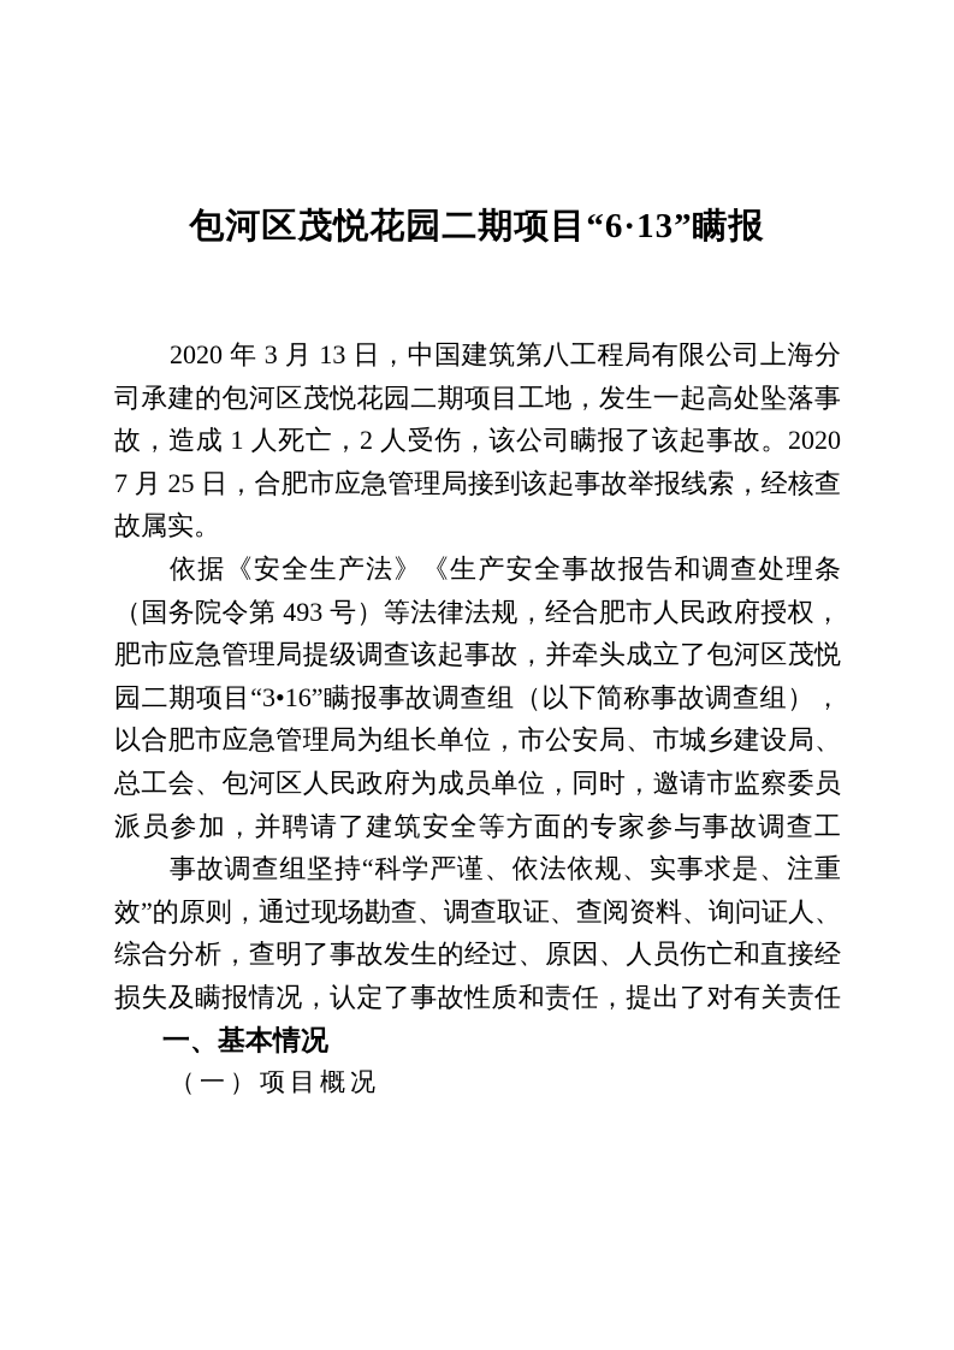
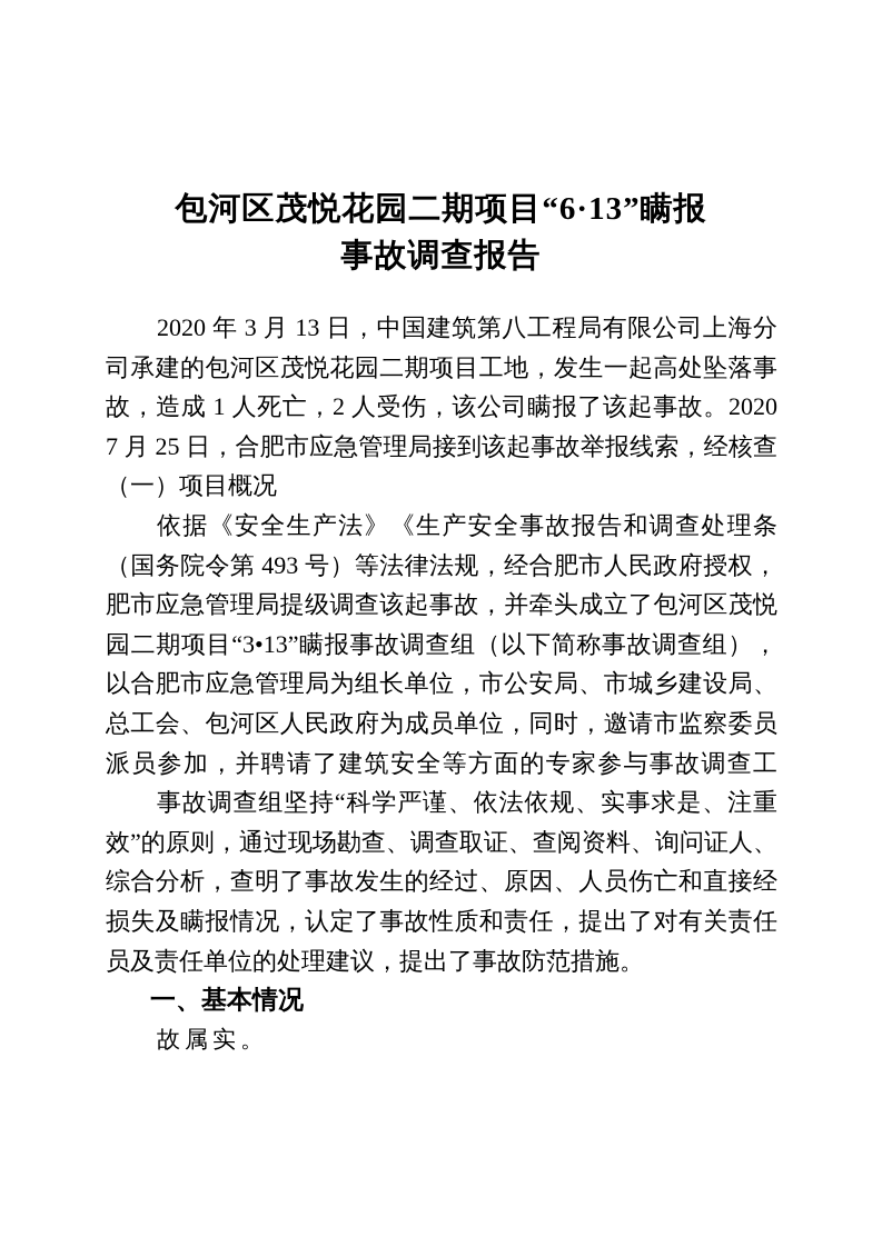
  包河区茂悦花园二期项目“6·13”瞒报
+ 事故调查报告
  2020 年 3 月 13 日，中国建筑第八工程局有限公司上海分
  司承建的包河区茂悦花园二期项目工地，发生一起高处坠落事
  故，造成 1 人死亡，2 人受伤，该公司瞒报了该起事故。2020
  7 月 25 日，合肥市应急管理局接到该起事故举报线索，经核查
- 故属实。
+ （一）项目概况
  依据《安全生产法》《生产安全事故报告和调查处理条
  （国务院令第 493 号）等法律法规，经合肥市人民政府授权，
  肥市应急管理局提级调查该起事故，并牵头成立了包河区茂悦
- 园二期项目“3•16”瞒报事故调查组（以下简称事故调查组），
+ 园二期项目“3•13”瞒报事故调查组（以下简称事故调查组），
  以合肥市应急管理局为组长单位，市公安局、市城乡建设局、
  总工会、包河区人民政府为成员单位，同时，邀请市监察委员
  派员参加，并聘请了建筑安全等方面的专家参与事故调查工
  事故调查组坚持“科学严谨、依法依规、实事求是、注重
  效”的原则，通过现场勘查、调查取证、查阅资料、询问证人、
  综合分析，查明了事故发生的经过、原因、人员伤亡和直接经
  损失及瞒报情况，认定了事故性质和责任，提出了对有关责任
+ 员及责任单位的处理建议，提出了事故防范措施。
  一、基本情况
- （一）项目概况
+ 故属实。
